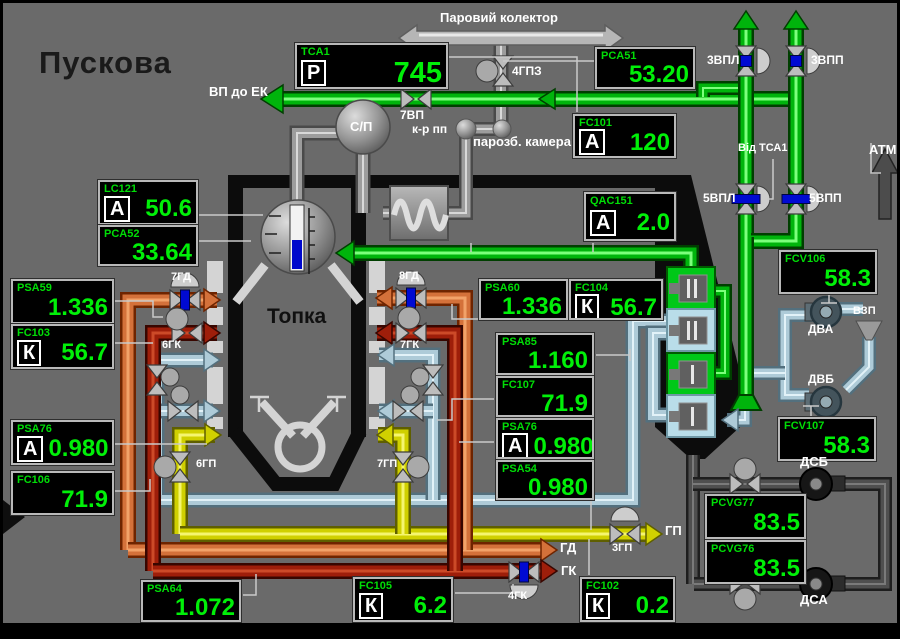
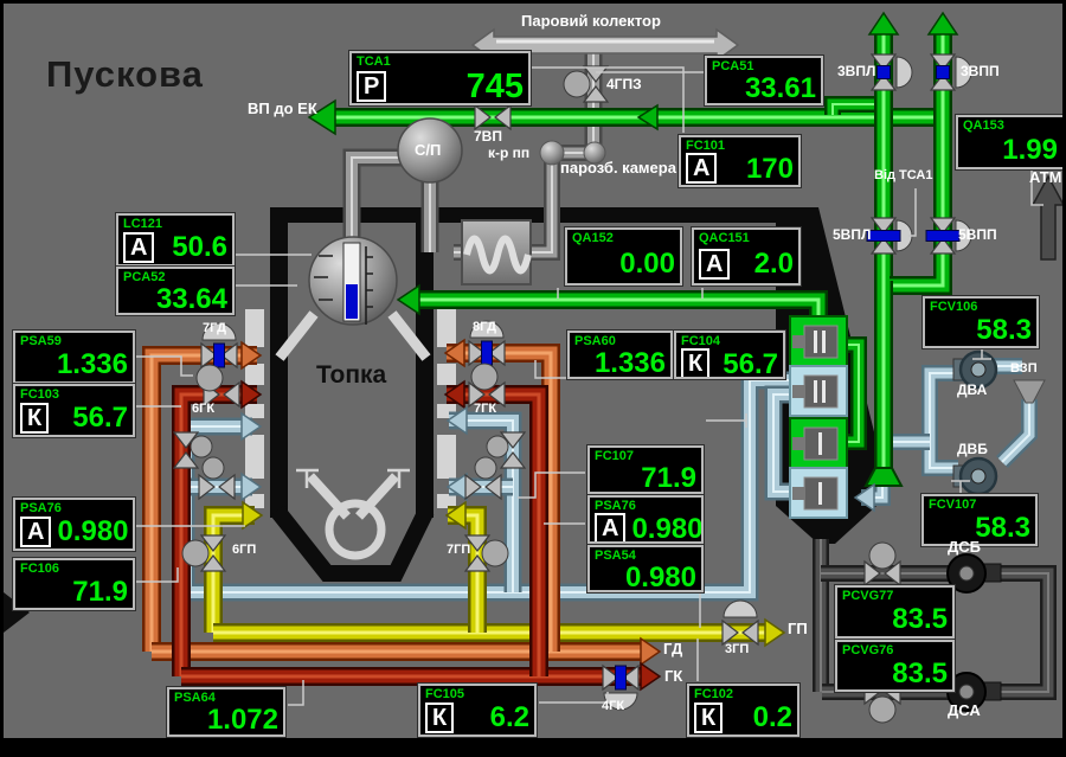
  TCA1
  Р
  745
  PCA51
- 53.20
+ 33.61
  FC101
  А
- 120
+ 170
+ QA153
+ 1.99
  LC121
  А
  50.6
  PCA52
  33.64
+ QA152
+ 0.00
  QAC151
  А
  2.0
  PSA59
  1.336
  FC103
  К
  56.7
  PSA76
  А
  0.980
  FC106
  71.9
  PSA60
  1.336
  FC104
  К
  56.7
- PSA85
- 1.160
  FC107
  71.9
  PSA76
  А
  0.980
  PSA54
  0.980
  PSA64
  1.072
  FC105
  К
  6.2
  FC102
  К
  0.2
  FCV106
  58.3
  FCV107
  58.3
  PCVG77
  83.5
  PCVG76
  83.5
  Пускова
  Паровий колектор
  ВП до ЕК
  7ВП
  к-р пп
  4ГПЗ
  парозб. камера
  3ВПЛ
  3ВПП
  Від ТСА1
  АТМ
  5ВПЛ
  5ВПП
  С/П
  Топка
  7ГД
  8ГД
  6ГК
  7ГК
  6ГП
  7ГП
  ГД
  ГК
  4ГК
  3ГП
  ГП
  ВЗП
  ДВА
  ДВБ
  ДСБ
  ДСА
